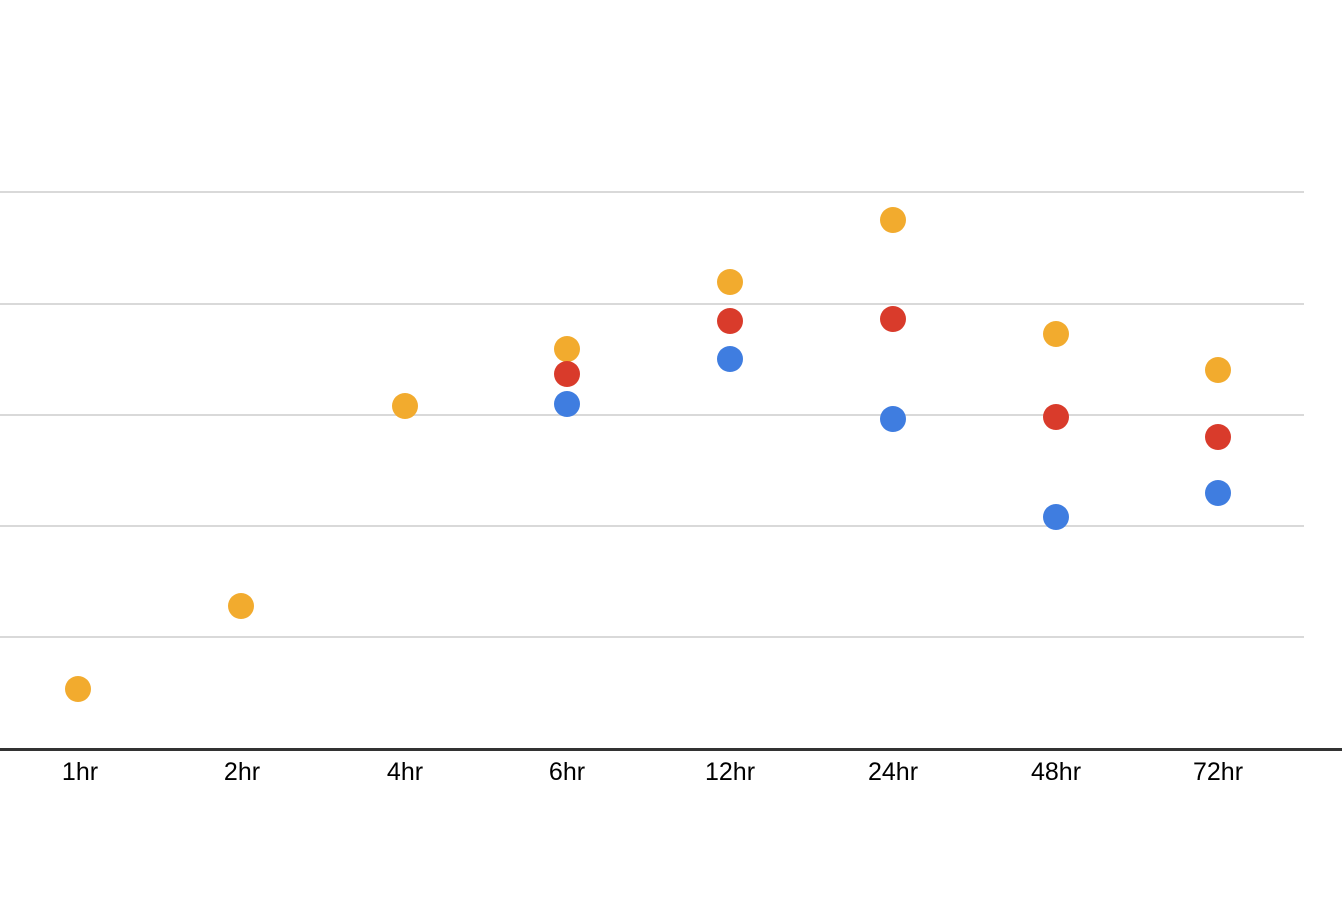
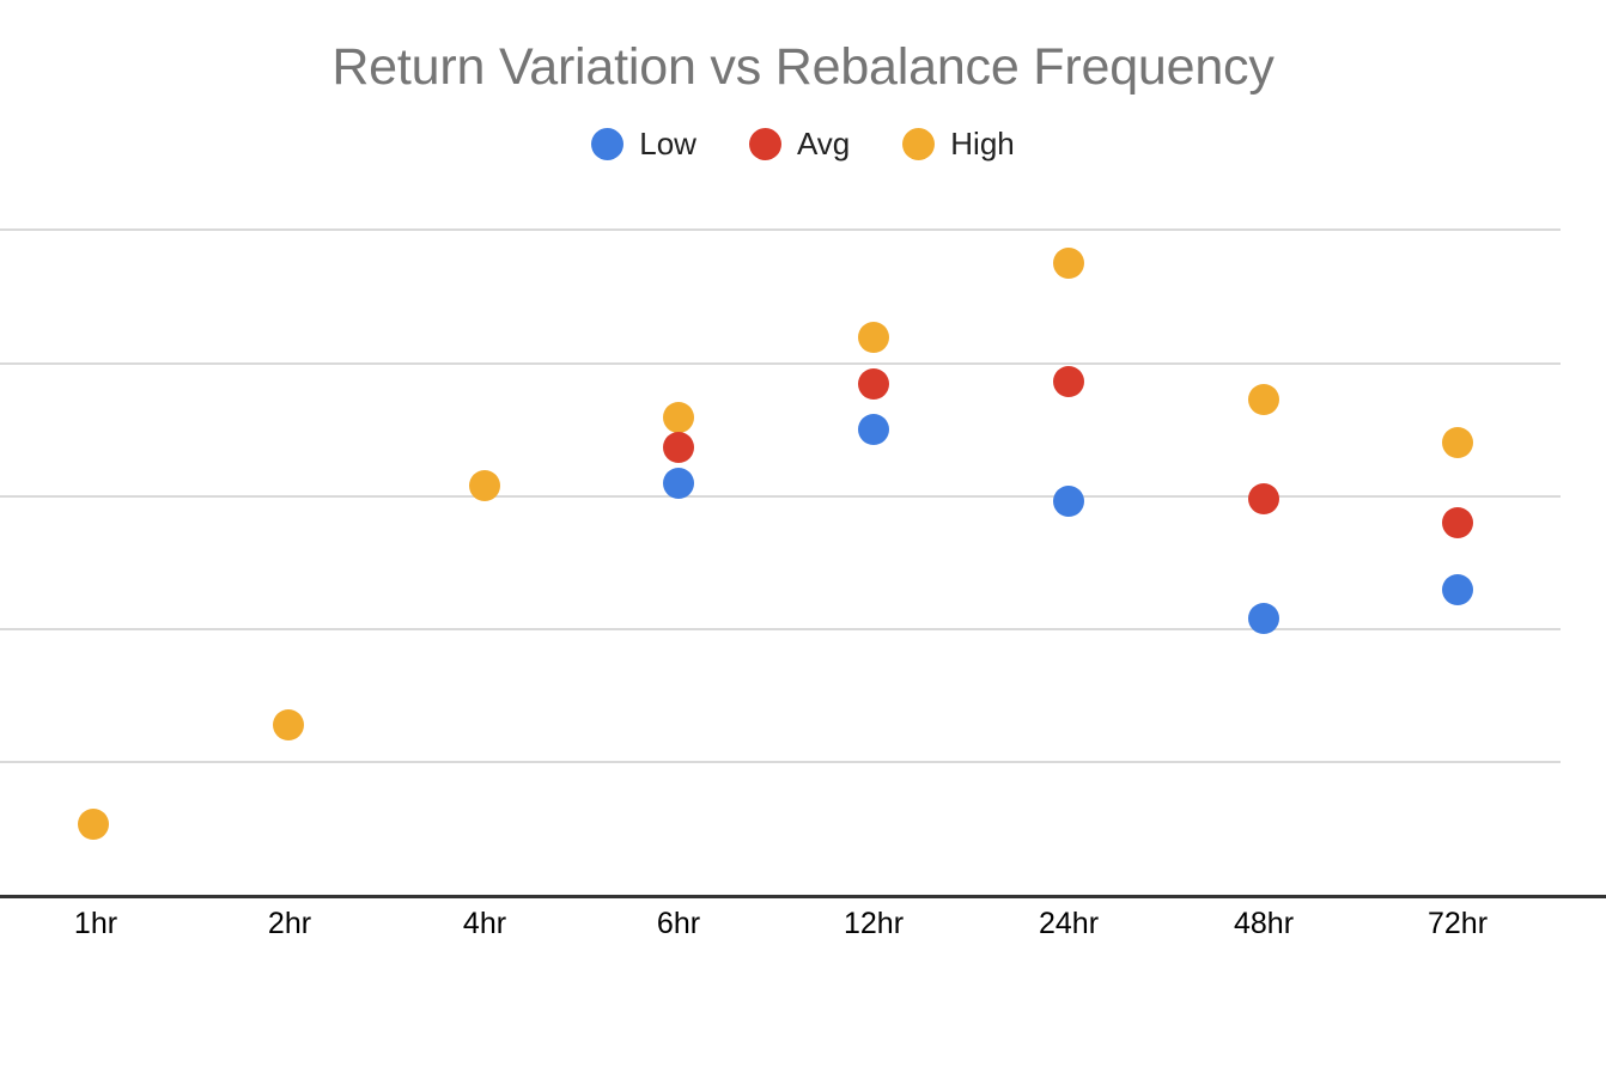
+ Return Variation vs Rebalance Frequency
+ Low
+ Avg
+ High
  1hr
  2hr
  4hr
  6hr
  12hr
  24hr
  48hr
  72hr
